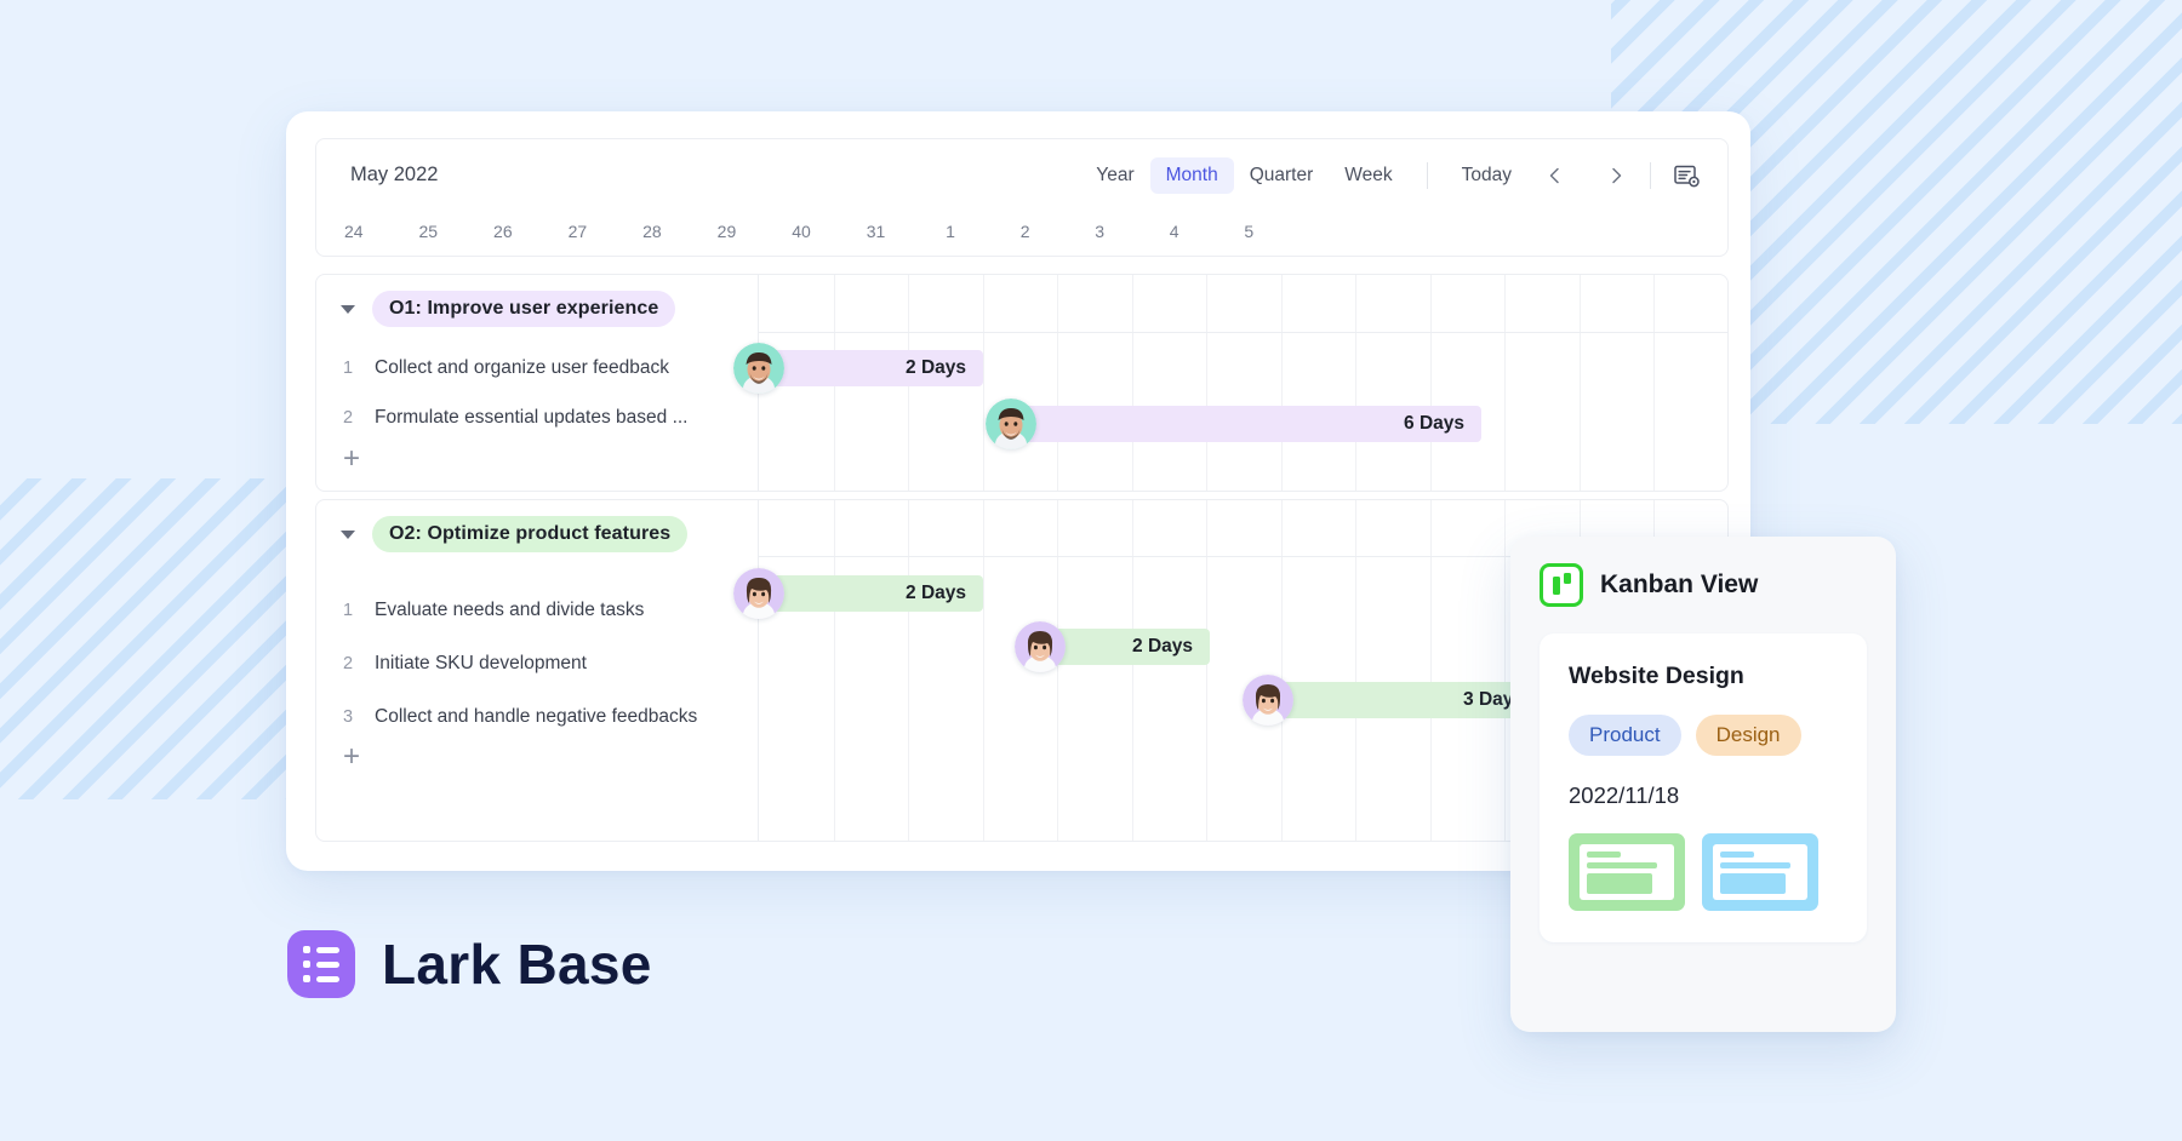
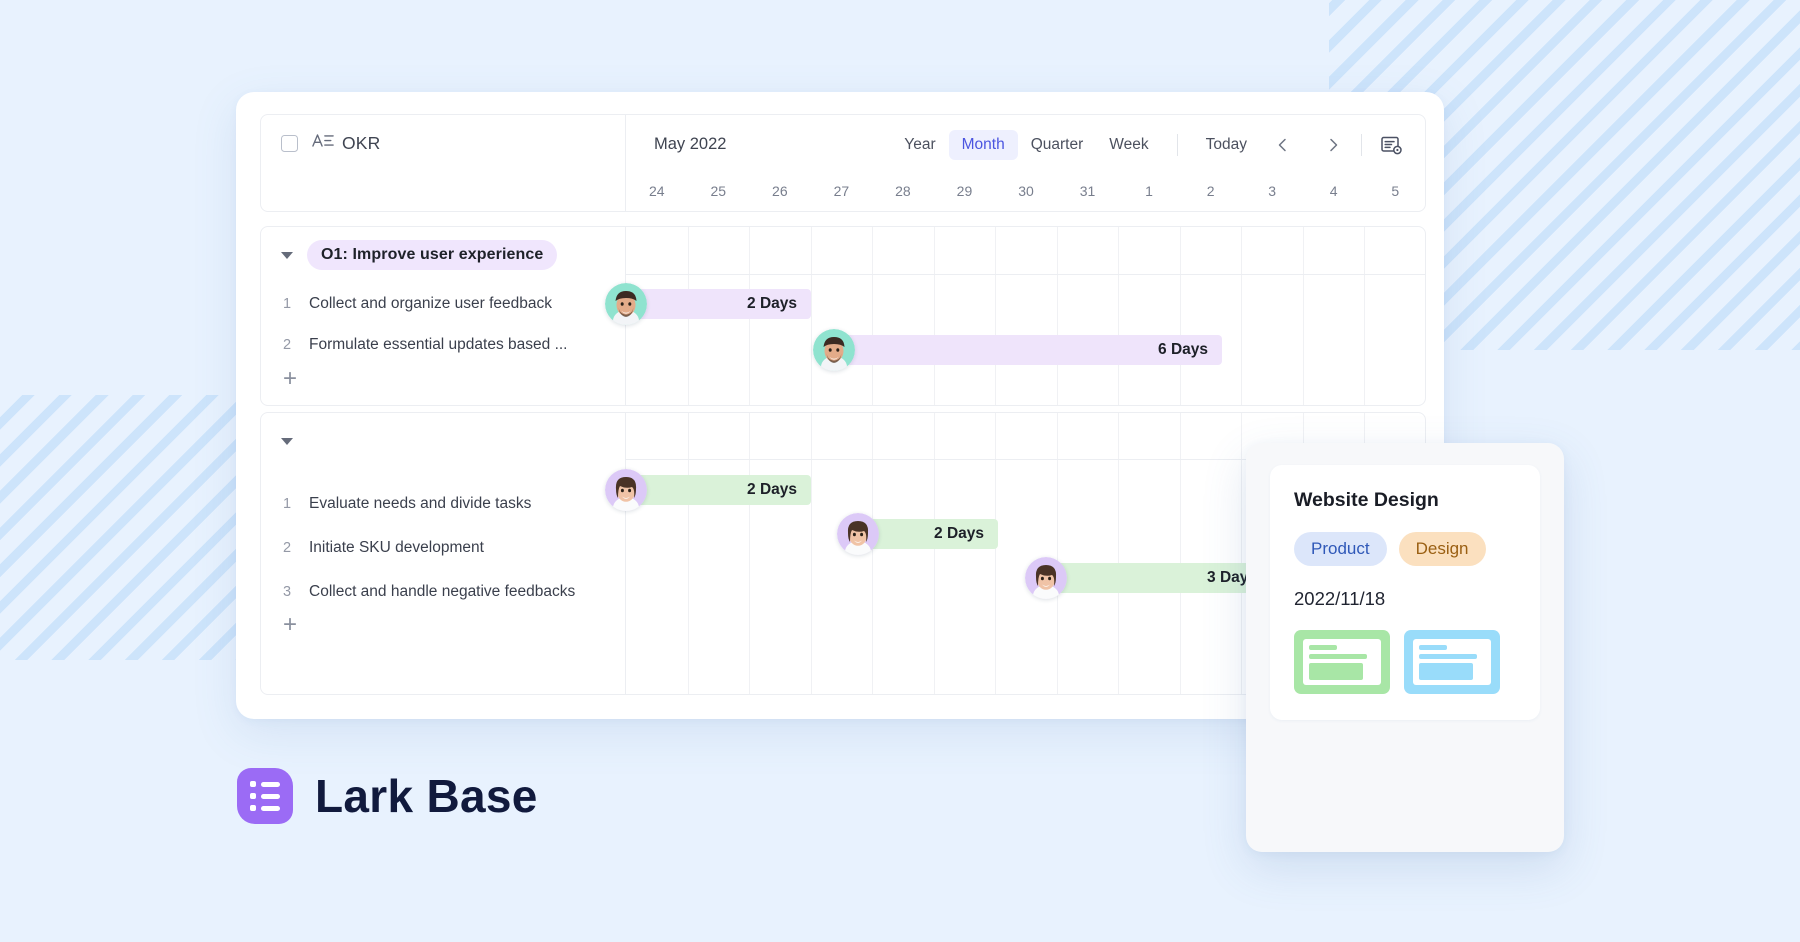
+ OKR
  May 2022
  Year
  Month
  Quarter
  Week
  Today
  24
  25
  26
  27
  28
  29
- 40
+ 30
  31
  1
  2
  3
  4
  5
  O1: Improve user experience
  1
  Collect and organize user feedback
  2
  Formulate essential updates based ...
  +
  2 Days
  6 Days
- O2: Optimize product features
  1
  Evaluate needs and divide tasks
  2
  Initiate SKU development
  3
  Collect and handle negative feedbacks
  +
  2 Days
  2 Days
  3 Day
- Kanban View
  Website Design
  Product
  Design
  2022/11/18
  Lark Base
